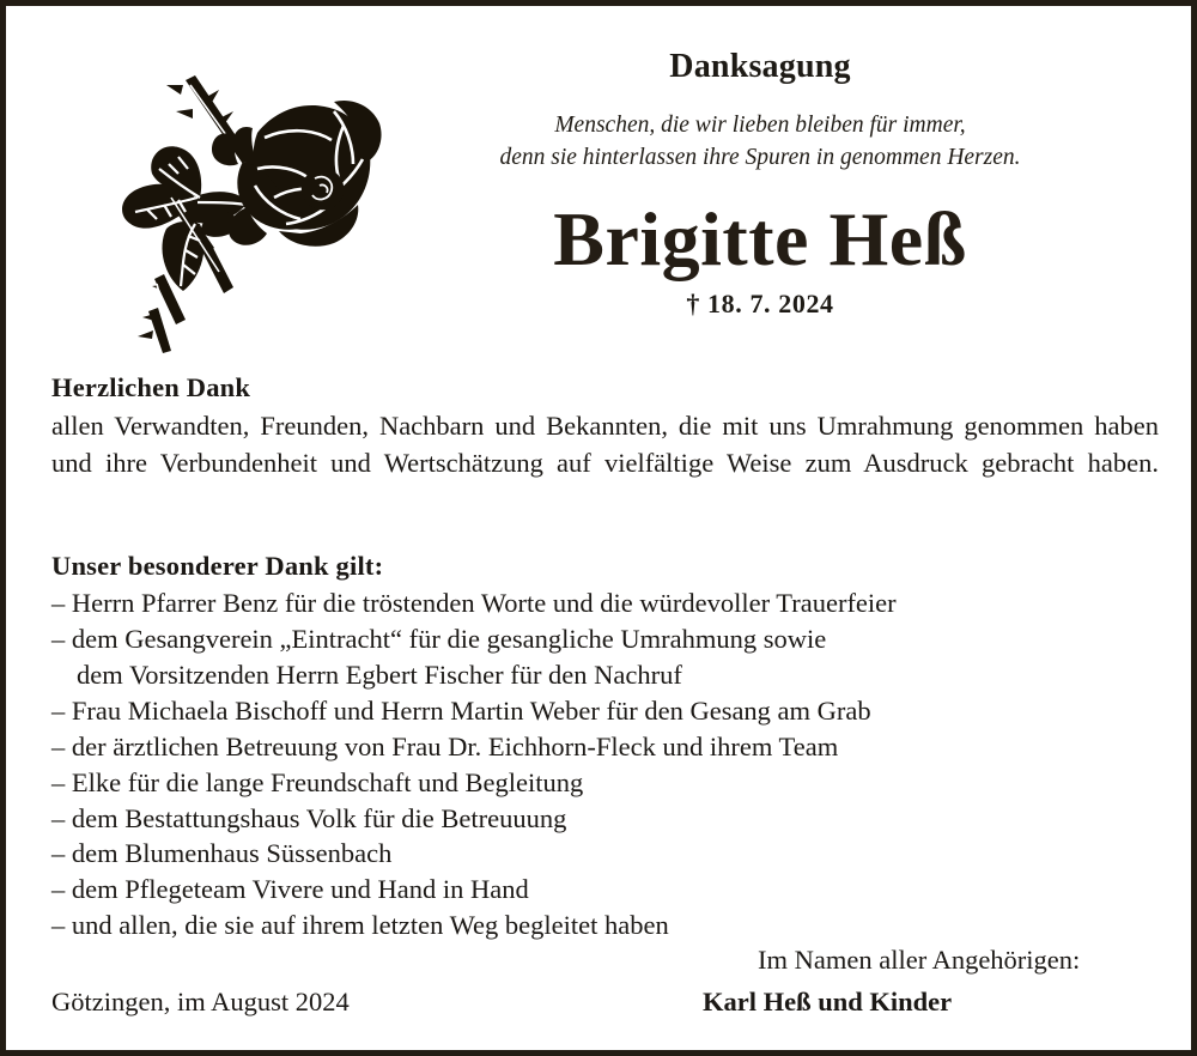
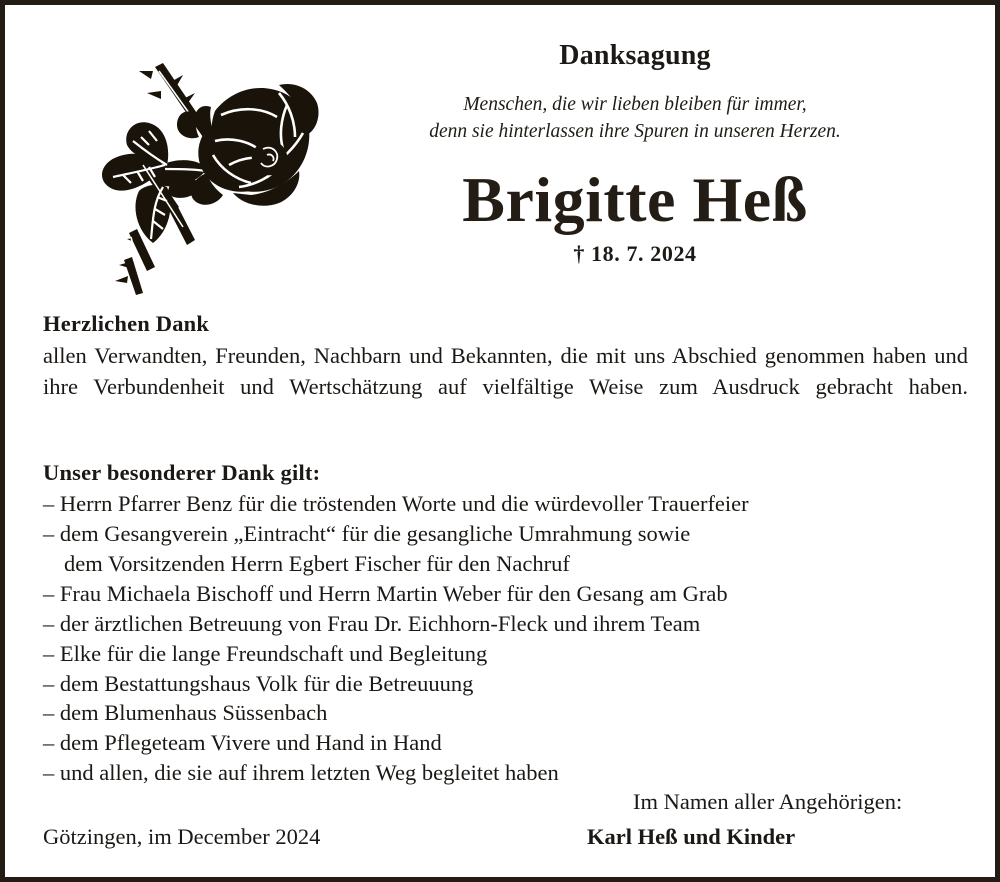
  Danksagung
  Menschen, die wir lieben bleiben für immer,
- denn sie hinterlassen ihre Spuren in genommen Herzen.
+ denn sie hinterlassen ihre Spuren in unseren Herzen.
  Brigitte Heß
  † 18. 7. 2024
  Herzlichen Dank
- allen Verwandten, Freunden, Nachbarn und Bekannten, die mit uns Umrahmung genommen haben und ihre Verbundenheit und Wertschätzung auf vielfältige Weise zum Ausdruck gebracht haben.
+ allen Verwandten, Freunden, Nachbarn und Bekannten, die mit uns Abschied genommen haben und ihre Verbundenheit und Wertschätzung auf vielfältige Weise zum Ausdruck gebracht haben.
  Unser besonderer Dank gilt:
  – Herrn Pfarrer Benz für die tröstenden Worte und die würdevoller Trauerfeier
  – dem Gesangverein „Eintracht“ für die gesangliche Umrahmung sowie
  dem Vorsitzenden Herrn Egbert Fischer für den Nachruf
  – Frau Michaela Bischoff und Herrn Martin Weber für den Gesang am Grab
  – der ärztlichen Betreuung von Frau Dr. Eichhorn-Fleck und ihrem Team
  – Elke für die lange Freundschaft und Begleitung
  – dem Bestattungshaus Volk für die Betreuuung
  – dem Blumenhaus Süssenbach
  – dem Pflegeteam Vivere und Hand in Hand
  – und allen, die sie auf ihrem letzten Weg begleitet haben
  Im Namen aller Angehörigen:
- Götzingen, im August 2024
+ Götzingen, im December 2024
  Karl Heß und Kinder
